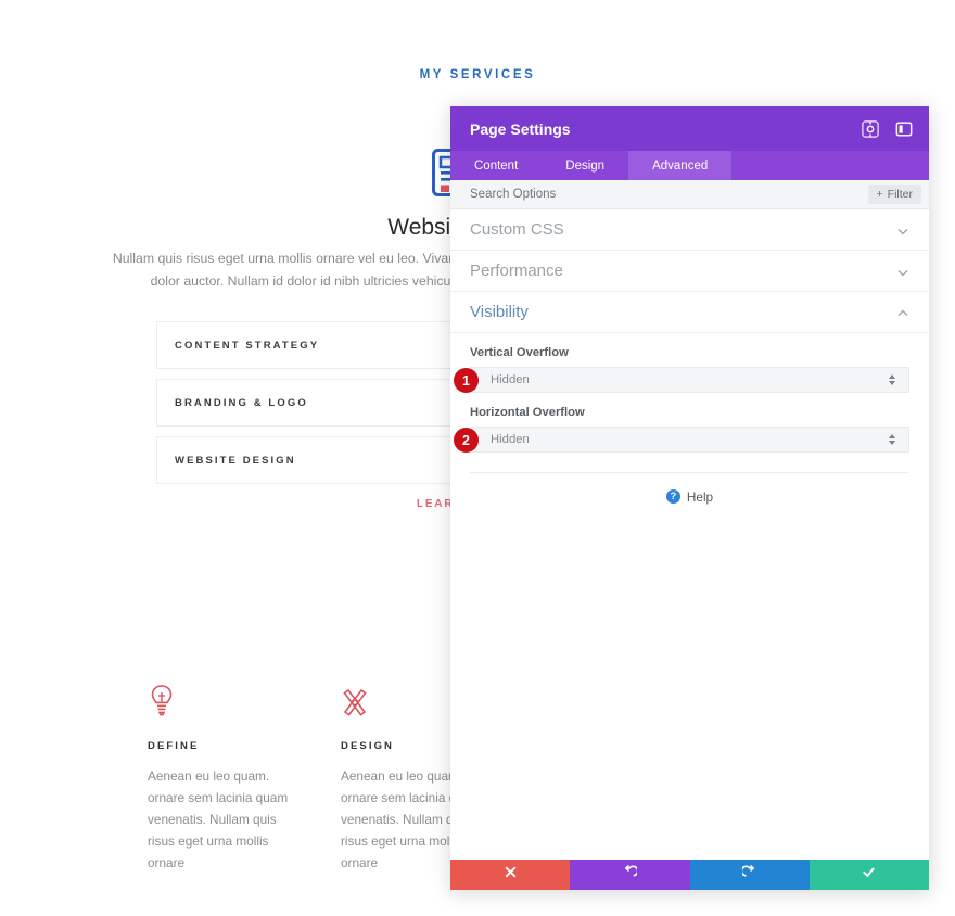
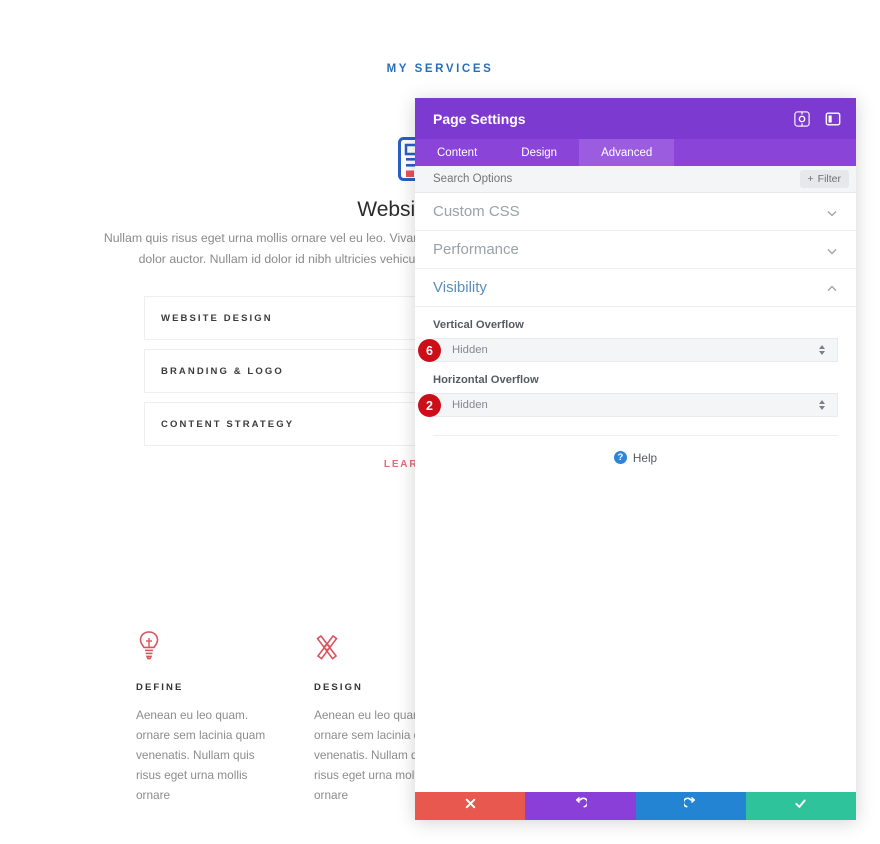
  MY SERVICES
  Websi
- CONTENT STRATEGY
+ WEBSITE DESIGN
  BRANDING & LOGO
- WEBSITE DESIGN
+ CONTENT STRATEGY
  DEFINE
  Aenean eu leo quam. ornare sem lacinia quam venenatis. Nullam quis risus eget urna mollis ornare
  DESIGN
  Aenean eu leo qua ornare sem lacinia venenatis. Nullam risus eget urna mol ornare
  Page Settings
  Content
  Design
  Advanced
  Search Options
  +
  Filter
  Custom CSS
  Performance
  Visibility
  Vertical Overflow
- 1
+ 6
  Hidden
  Horizontal Overflow
  2
  Hidden
  ?
  Help
